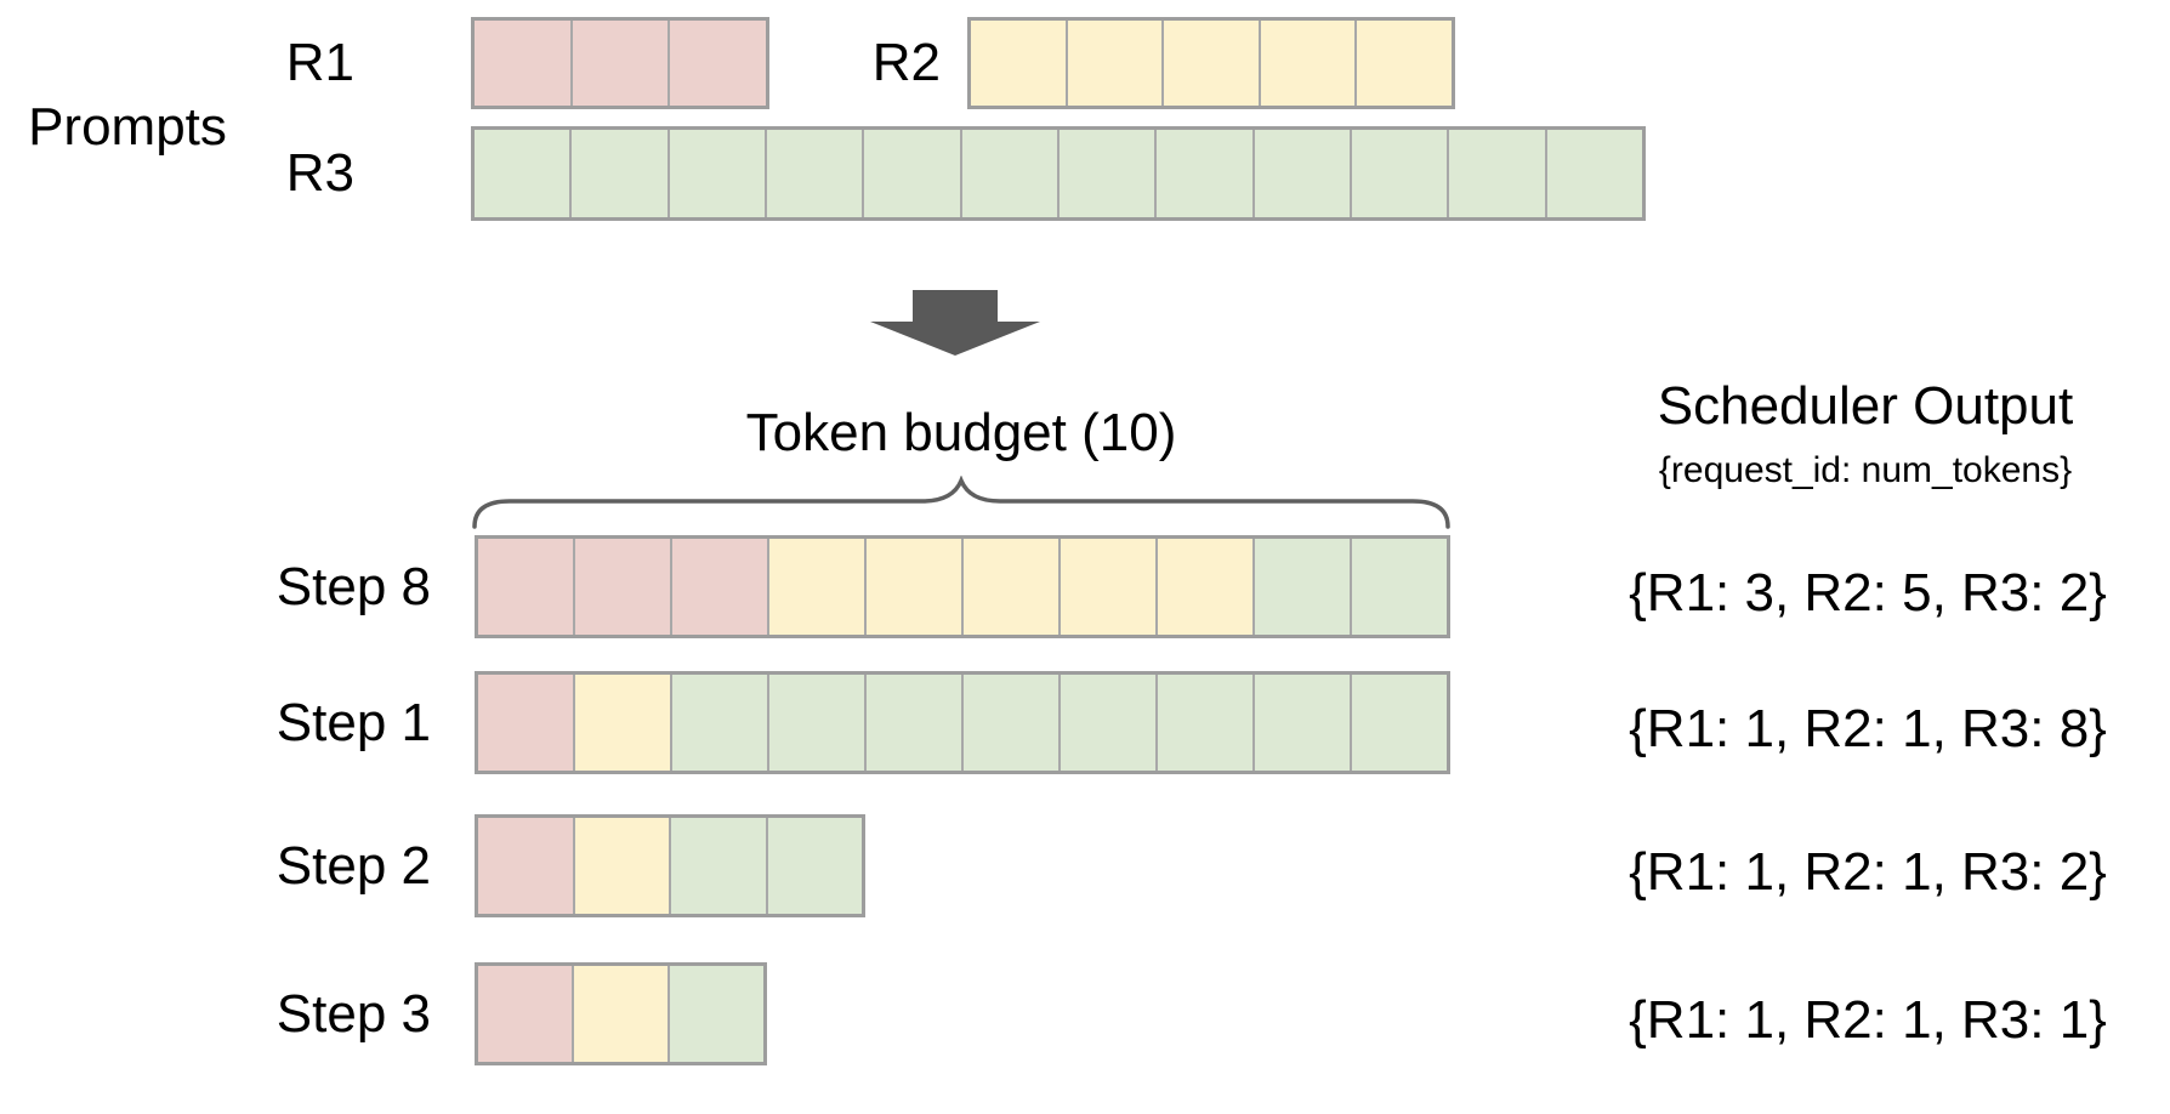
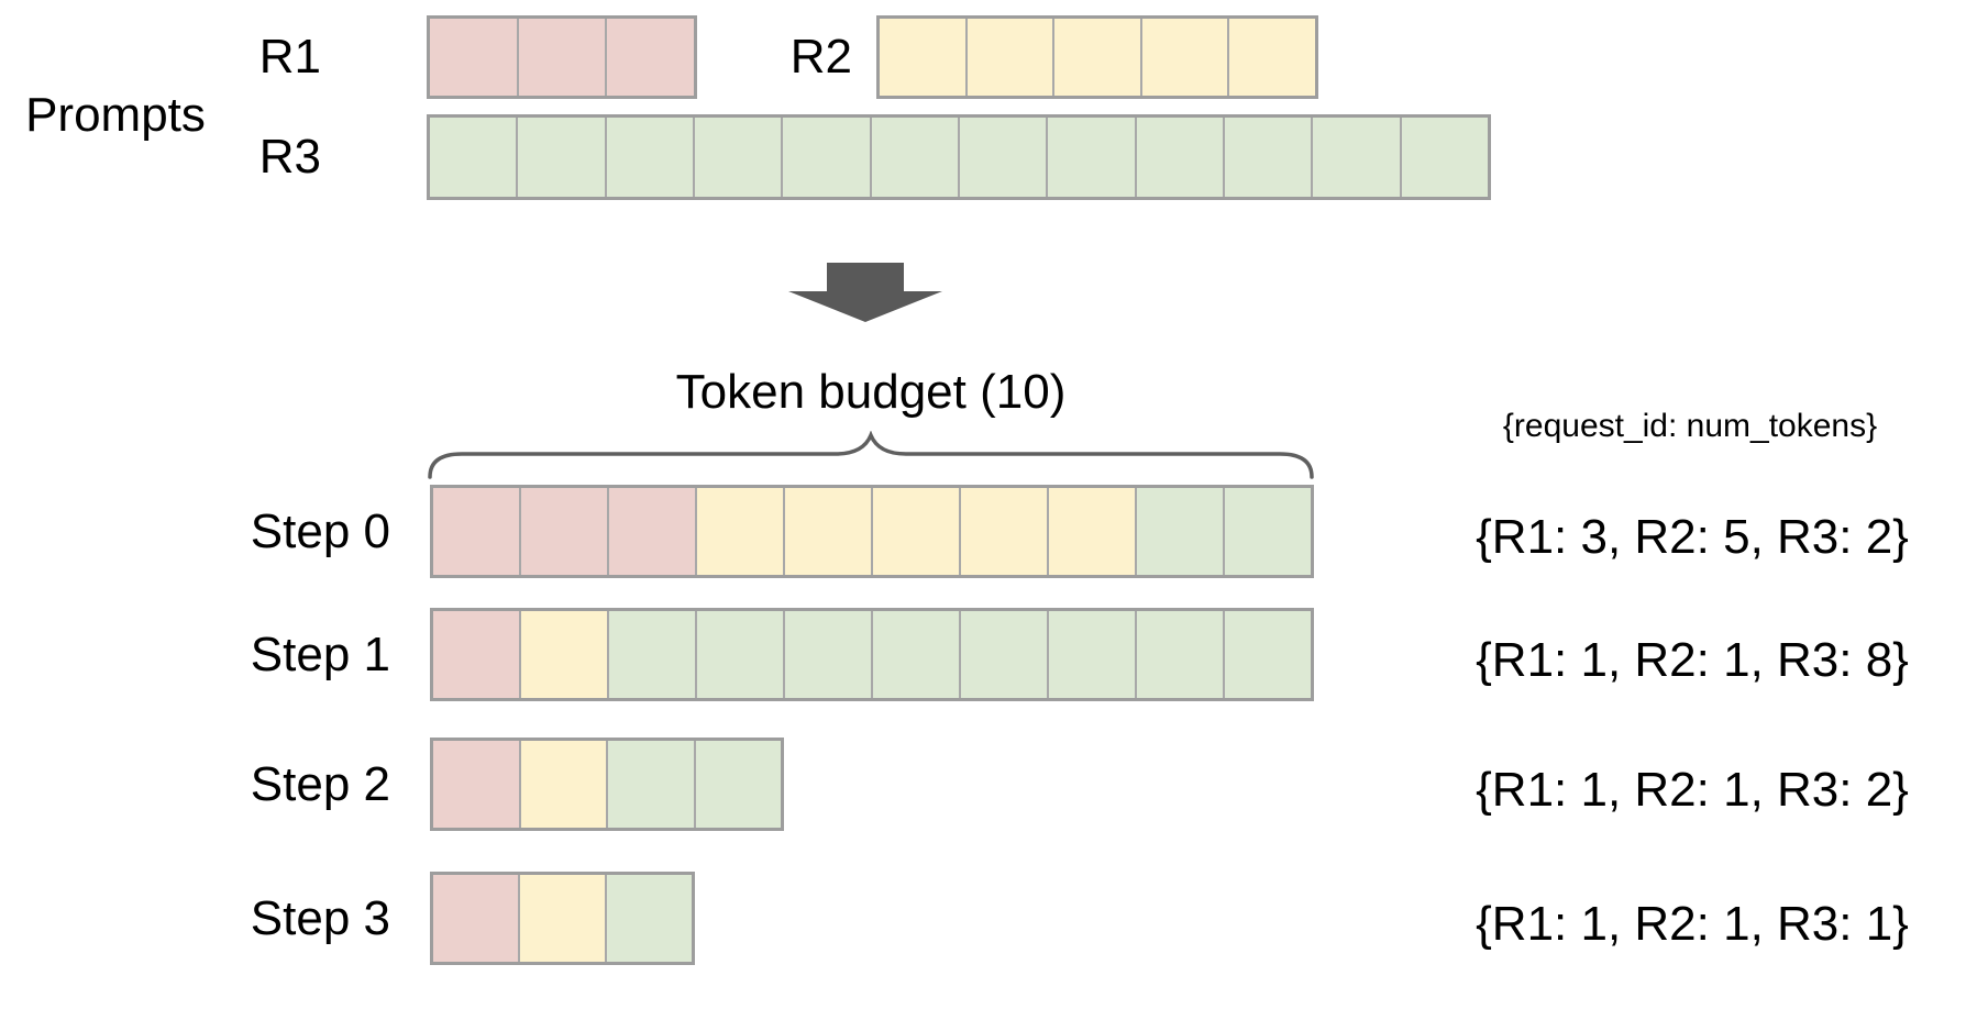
  Prompts
  R1
  R2
  R3
  Token budget (10)
- Scheduler Output
  {request_id: num_tokens}
- Step 8
+ Step 0
  {R1: 3, R2: 5, R3: 2}
  Step 1
  {R1: 1, R2: 1, R3: 8}
  Step 2
  {R1: 1, R2: 1, R3: 2}
  Step 3
  {R1: 1, R2: 1, R3: 1}
